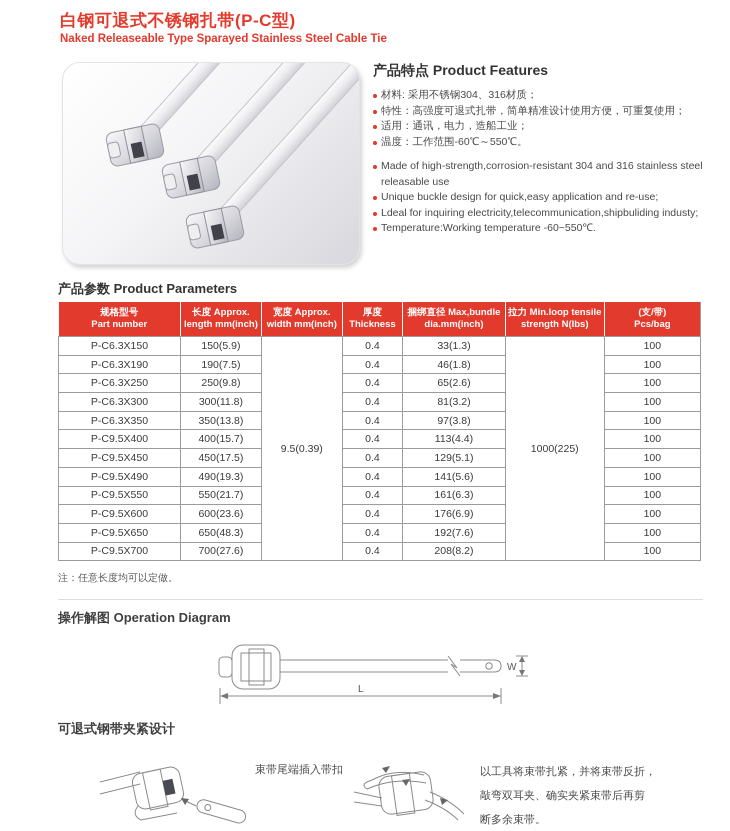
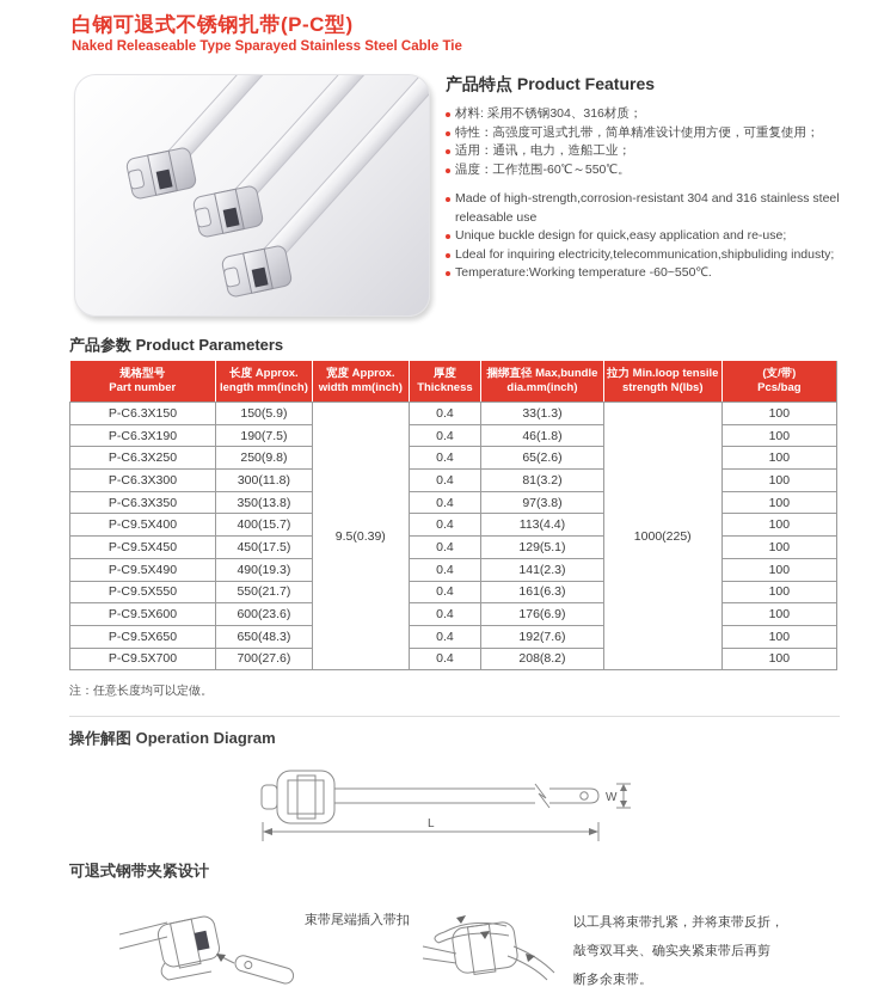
  白钢可退式不锈钢扎带(P-C型)
  Naked Releaseable Type Sparayed Stainless Steel Cable Tie
  产品特点 Product Features
  材料: 采用不锈钢304、316材质；
  特性：高强度可退式扎带，简单精准设计使用方便，可重复使用；
  适用：通讯，电力，造船工业；
  温度：工作范围-60℃～550℃。
  Made of high-strength,corrosion-resistant 304 and 316 stainless steel releasable use
  Unique buckle design for quick,easy application and re-use;
  Ldeal for inquiring electricity,telecommunication,shipbuliding industy;
  Temperature:Working temperature -60~550℃.
  产品参数 Product Parameters
  规格型号Part number	长度 Approx.length mm(inch)	宽度 Approx.width mm(inch)	厚度Thickness	捆绑直径 Max,bundledia.mm(inch)	拉力 Min.loop tensilestrength N(lbs)	(支/带)Pcs/bag
  P-C6.3X150	150(5.9)	9.5(0.39)	0.4	33(1.3)	1000(225)	100
  P-C6.3X190	190(7.5)	0.4	46(1.8)	100
  P-C6.3X250	250(9.8)	0.4	65(2.6)	100
  P-C6.3X300	300(11.8)	0.4	81(3.2)	100
  P-C6.3X350	350(13.8)	0.4	97(3.8)	100
  P-C9.5X400	400(15.7)	0.4	113(4.4)	100
  P-C9.5X450	450(17.5)	0.4	129(5.1)	100
- P-C9.5X490	490(19.3)	0.4	141(5.6)	100
+ P-C9.5X490	490(19.3)	0.4	141(2.3)	100
  P-C9.5X550	550(21.7)	0.4	161(6.3)	100
  P-C9.5X600	600(23.6)	0.4	176(6.9)	100
  P-C9.5X650	650(48.3)	0.4	192(7.6)	100
  P-C9.5X700	700(27.6)	0.4	208(8.2)	100
  注：任意长度均可以定做。
  操作解图 Operation Diagram
  W
  L
  可退式钢带夹紧设计
  束带尾端插入带扣
  以工具将束带扎紧，并将束带反折，
  敲弯双耳夹、确实夹紧束带后再剪
  断多余束带。
